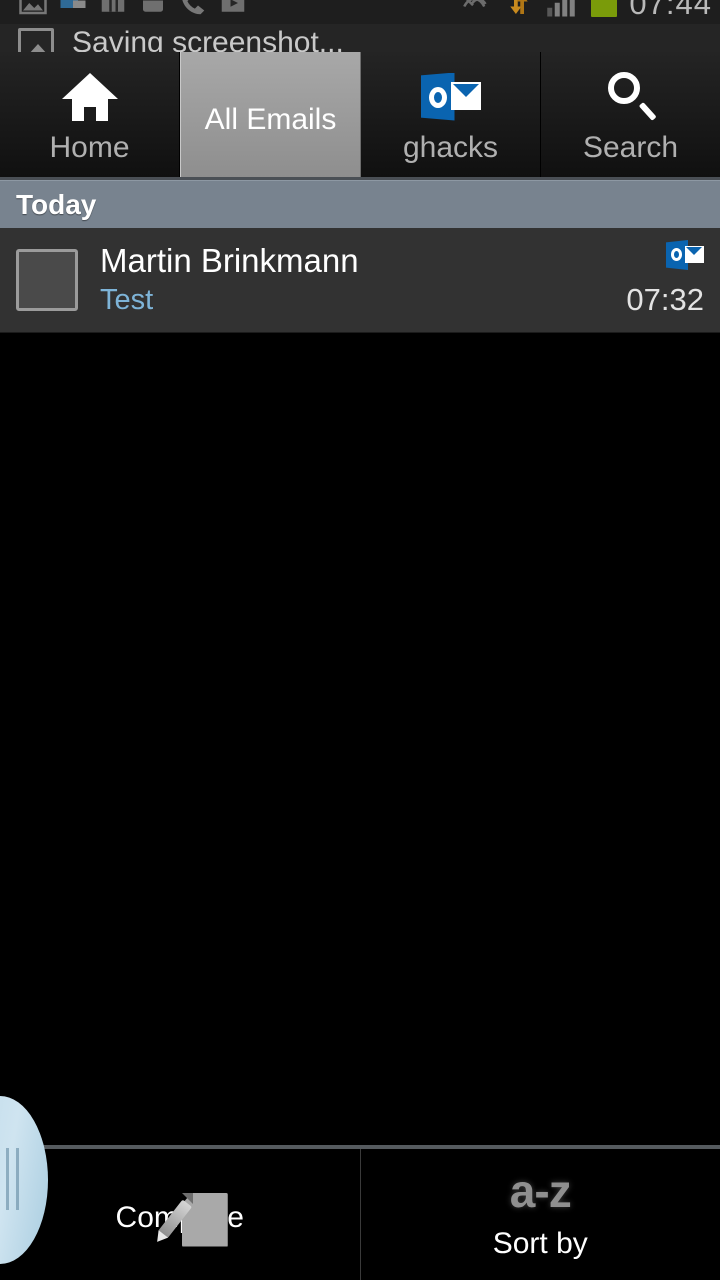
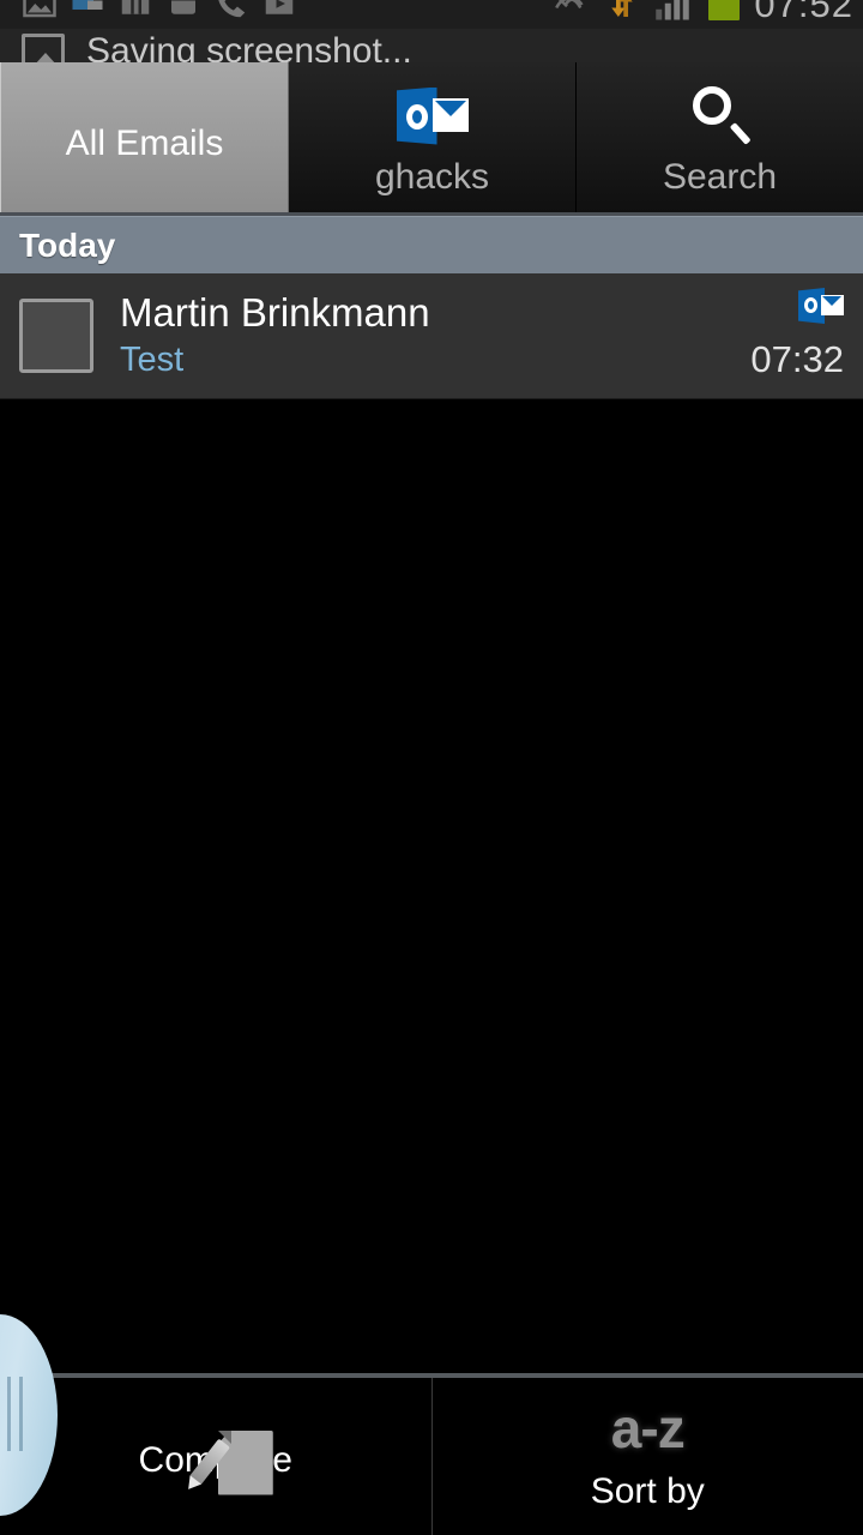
- 07:44
+ 07:52
  Saving screenshot...
- Home
  All Emails
  ghacks
  Search
  Today
  Martin Brinkmann
  Test
  07:32
  a-z
  Sort by
